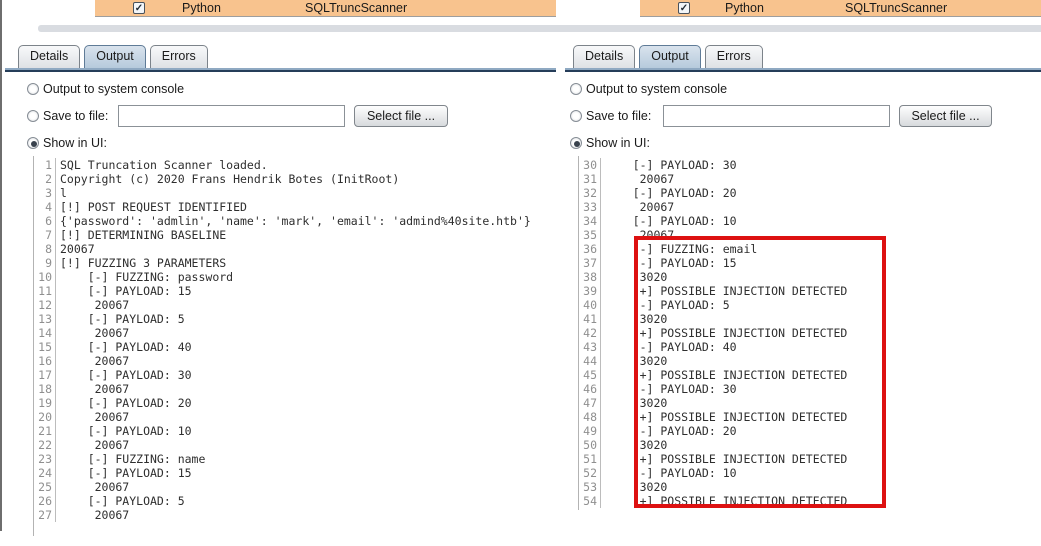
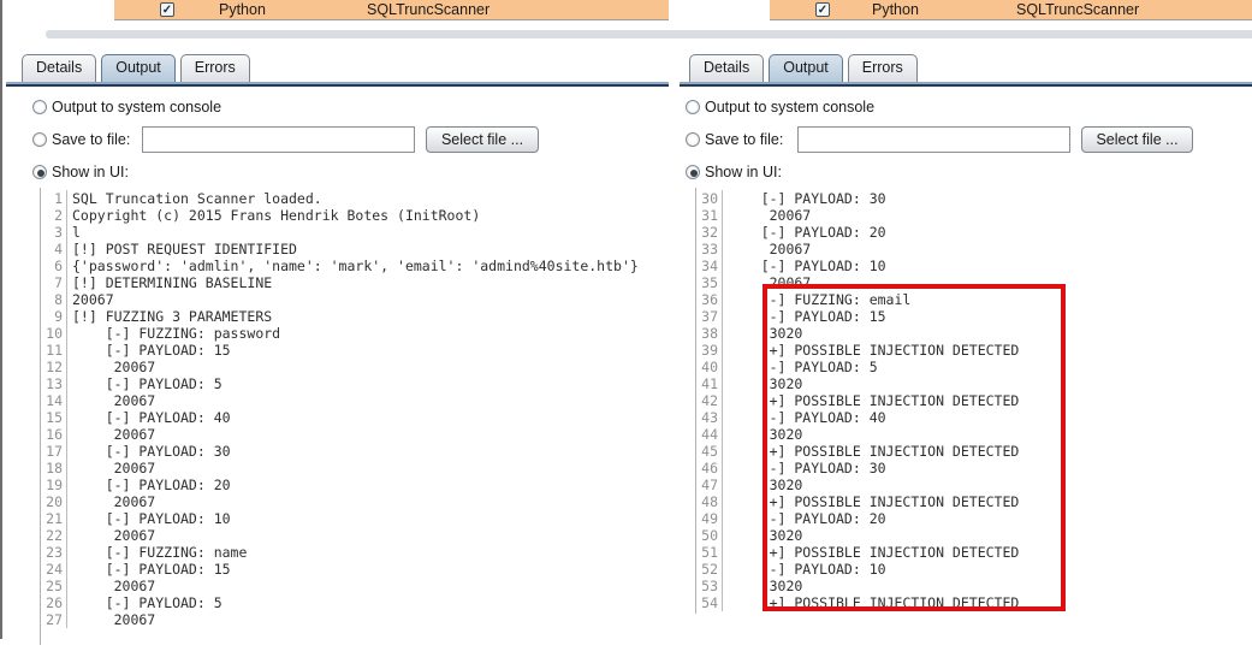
  ✓
  Python
  SQLTruncScanner
  ✓
  Python
  SQLTruncScanner
  Details
  Output
  Errors
  Output to system console
  Save to file:
  Select file ...
  Show in UI:
  1 SQL Truncation Scanner loaded.
- 2 Copyright (c) 2020 Frans Hendrik Botes (InitRoot)
+ 2 Copyright (c) 2015 Frans Hendrik Botes (InitRoot)
  3 l
  4 [!] POST REQUEST IDENTIFIED
  6 {'password': 'admlin', 'name': 'mark', 'email': 'admind%40site.htb'}
  7 [!] DETERMINING BASELINE
  8 20067
  9 [!] FUZZING 3 PARAMETERS
  10 [-] FUZZING: password
  11 [-] PAYLOAD: 15
  12 20067
  13 [-] PAYLOAD: 5
  14 20067
  15 [-] PAYLOAD: 40
  16 20067
  17 [-] PAYLOAD: 30
  18 20067
  19 [-] PAYLOAD: 20
  20 20067
  21 [-] PAYLOAD: 10
  22 20067
  23 [-] FUZZING: name
  24 [-] PAYLOAD: 15
  25 20067
  26 [-] PAYLOAD: 5
  27 20067
  Details
  Output
  Errors
  Output to system console
  Save to file:
  Select file ...
  Show in UI:
  30 [-] PAYLOAD: 30
  31 20067
  32 [-] PAYLOAD: 20
  33 20067
  34 [-] PAYLOAD: 10
  35 20067
  36 [-] FUZZING: email
  37 [-] PAYLOAD: 15
  38 3020
  39 [+] POSSIBLE INJECTION DETECTED
  40 [-] PAYLOAD: 5
  41 3020
  42 [+] POSSIBLE INJECTION DETECTED
  43 [-] PAYLOAD: 40
  44 3020
  45 [+] POSSIBLE INJECTION DETECTED
  46 [-] PAYLOAD: 30
  47 3020
  48 [+] POSSIBLE INJECTION DETECTED
  49 [-] PAYLOAD: 20
  50 3020
  51 [+] POSSIBLE INJECTION DETECTED
  52 [-] PAYLOAD: 10
  53 3020
  54 [+] POSSIBLE INJECTION DETECTED
